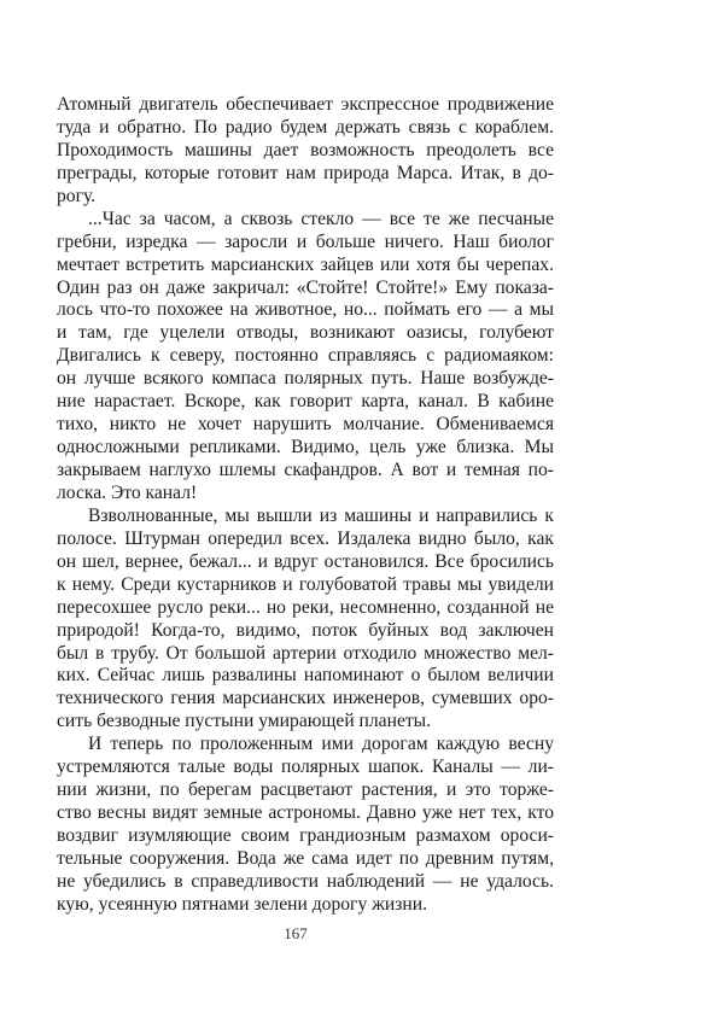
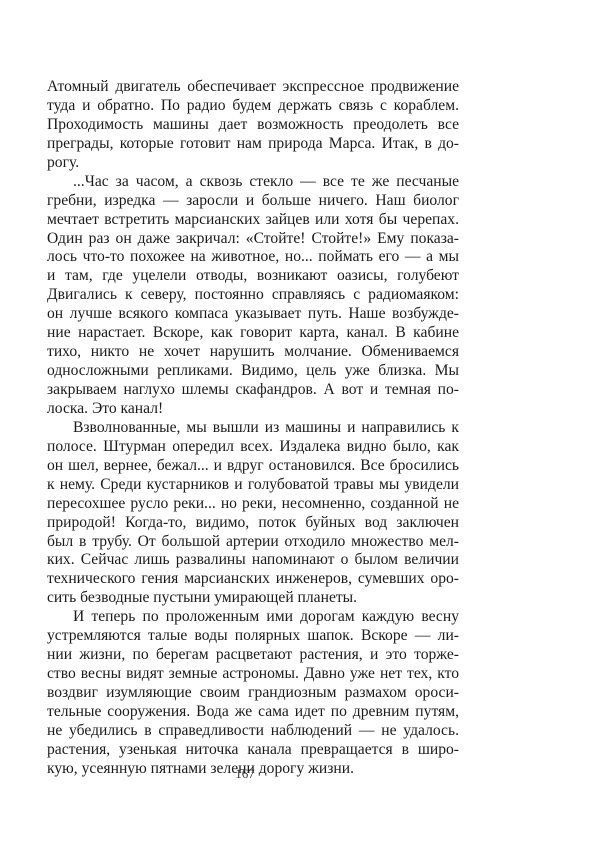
  Атомный двигатель обеспечивает экспрессное продвижение
  туда и обратно. По радио будем держать связь с кораблем.
  Проходимость машины дает возможность преодолеть все
  преграды, которые готовит нам природа Марса. Итак, в до-
  рогу.
  ...Час за часом, а сквозь стекло — все те же песчаные
  гребни, изредка — заросли и больше ничего. Наш биолог
  мечтает встретить марсианских зайцев или хотя бы черепах.
  Один раз он даже закричал: «Стойте! Стойте!» Ему показа-
  лось что-то похожее на животное, но... поймать его — а мы
  и там, где уцелели отводы, возникают оазисы, голубеют
  Двигались к северу, постоянно справляясь с радиомаяком:
- он лучше всякого компаса полярных путь. Наше возбужде-
+ он лучше всякого компаса указывает путь. Наше возбужде-
  ние нарастает. Вскоре, как говорит карта, канал. В кабине
  тихо, никто не хочет нарушить молчание. Обмениваемся
  односложными репликами. Видимо, цель уже близка. Мы
  закрываем наглухо шлемы скафандров. А вот и темная по-
  лоска. Это канал!
  Взволнованные, мы вышли из машины и направились к
  полосе. Штурман опередил всех. Издалека видно было, как
  он шел, вернее, бежал... и вдруг остановился. Все бросились
  к нему. Среди кустарников и голубоватой травы мы увидели
  пересохшее русло реки... но реки, несомненно, созданной не
  природой! Когда-то, видимо, поток буйных вод заключен
  был в трубу. От большой артерии отходило множество мел-
  ких. Сейчас лишь развалины напоминают о былом величии
  технического гения марсианских инженеров, сумевших оро-
  сить безводные пустыни умирающей планеты.
  И теперь по проложенным ими дорогам каждую весну
- устремляются талые воды полярных шапок. Каналы — ли-
+ устремляются талые воды полярных шапок. Вскоре — ли-
  нии жизни, по берегам расцветают растения, и это торже-
  ство весны видят земные астрономы. Давно уже нет тех, кто
  воздвиг изумляющие своим грандиозным размахом ороси-
  тельные сооружения. Вода же сама идет по древним путям,
  не убедились в справедливости наблюдений — не удалось.
+ растения, узенькая ниточка канала превращается в широ-
  кую, усеянную пятнами зелени дорогу жизни.
  167
